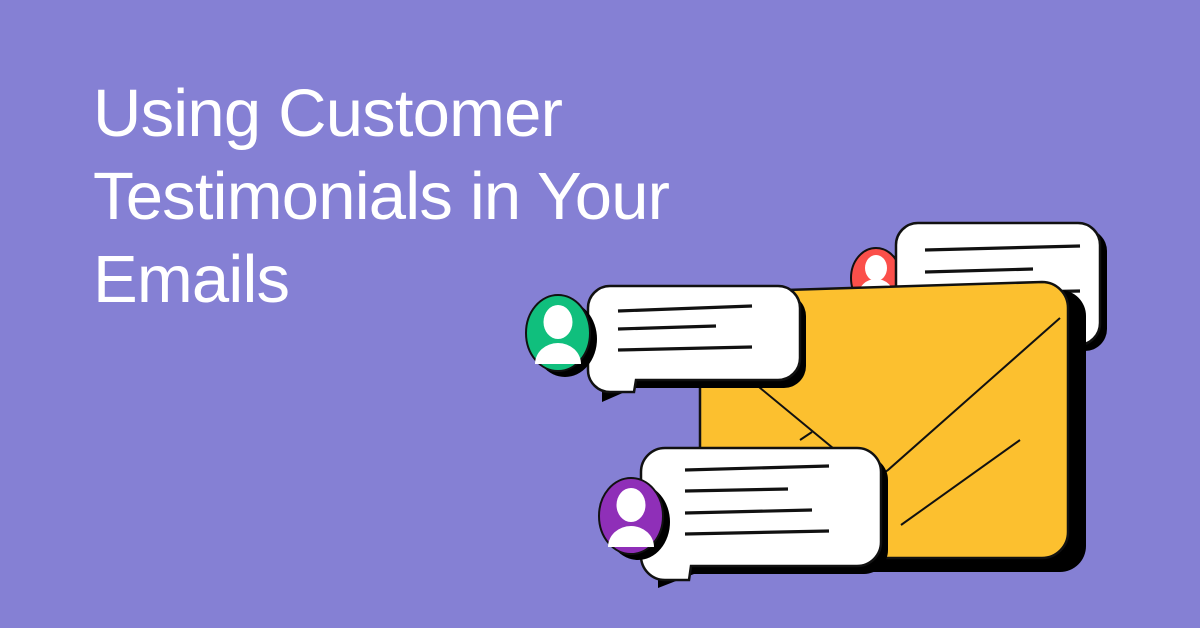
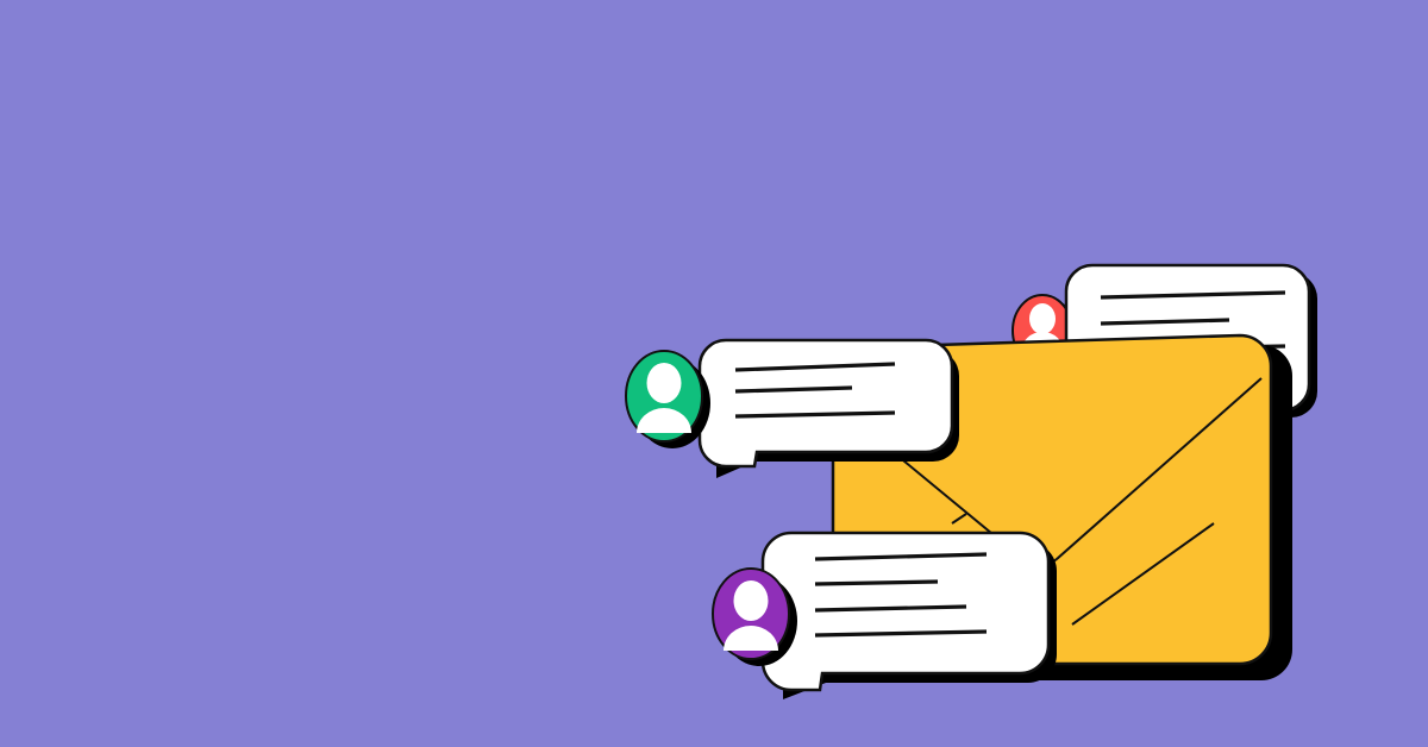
- Using Customer
- Testimonials in Your
- Emails
